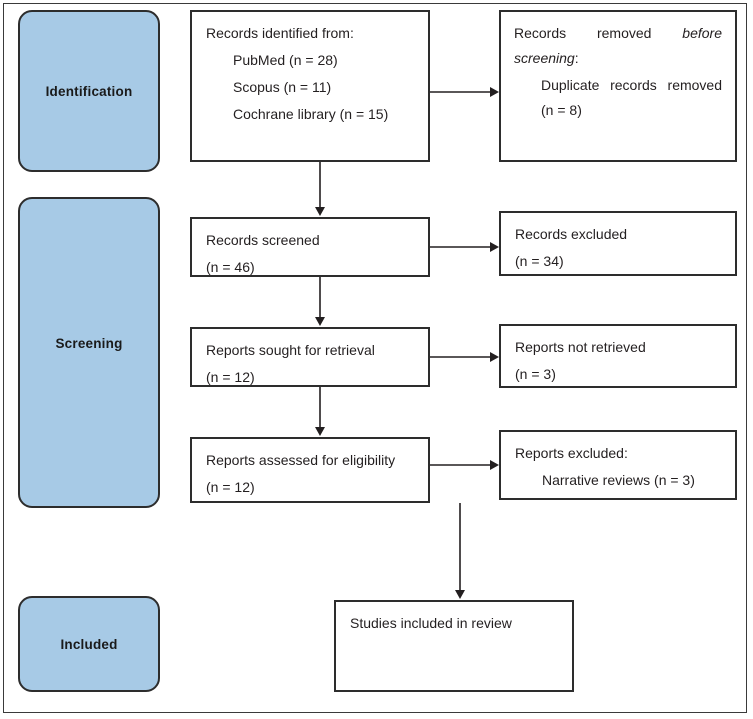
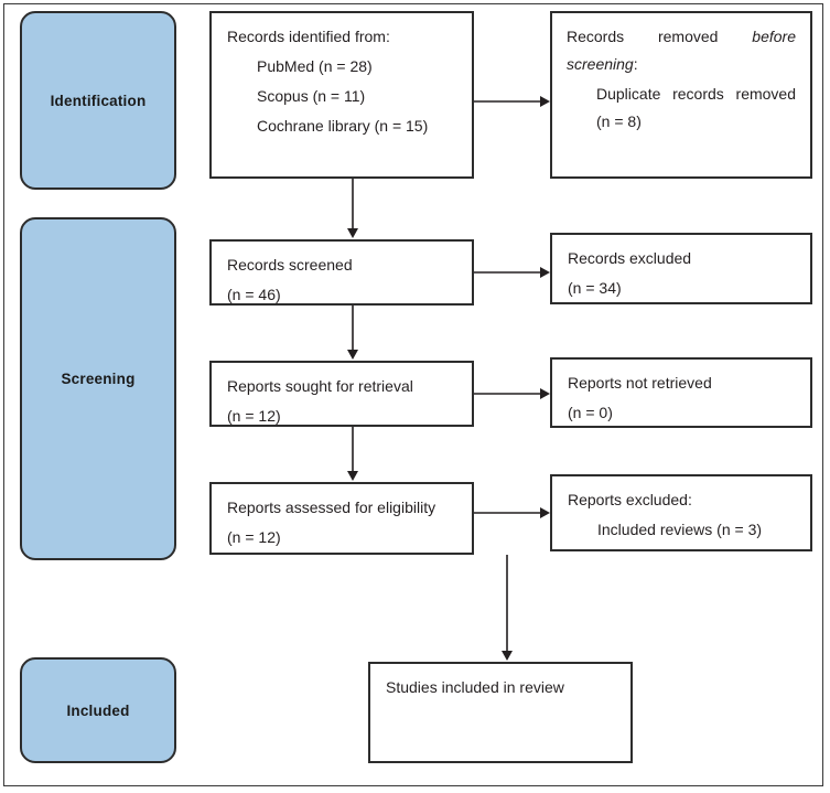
  Identification
  Screening
  Included
  Records identified from:
  PubMed (n = 28)
  Scopus (n = 11)
  Cochrane library (n = 15)
  Records removed before
  screening:
  Duplicate records removed
  (n = 8)
  Records screened
  (n = 46)
  Records excluded
  (n = 34)
  Reports sought for retrieval
  (n = 12)
  Reports not retrieved
- (n = 3)
+ (n = 0)
  Reports assessed for eligibility
  (n = 12)
  Reports excluded:
- Narrative reviews (n = 3)
+ Included reviews (n = 3)
  Studies included in review
